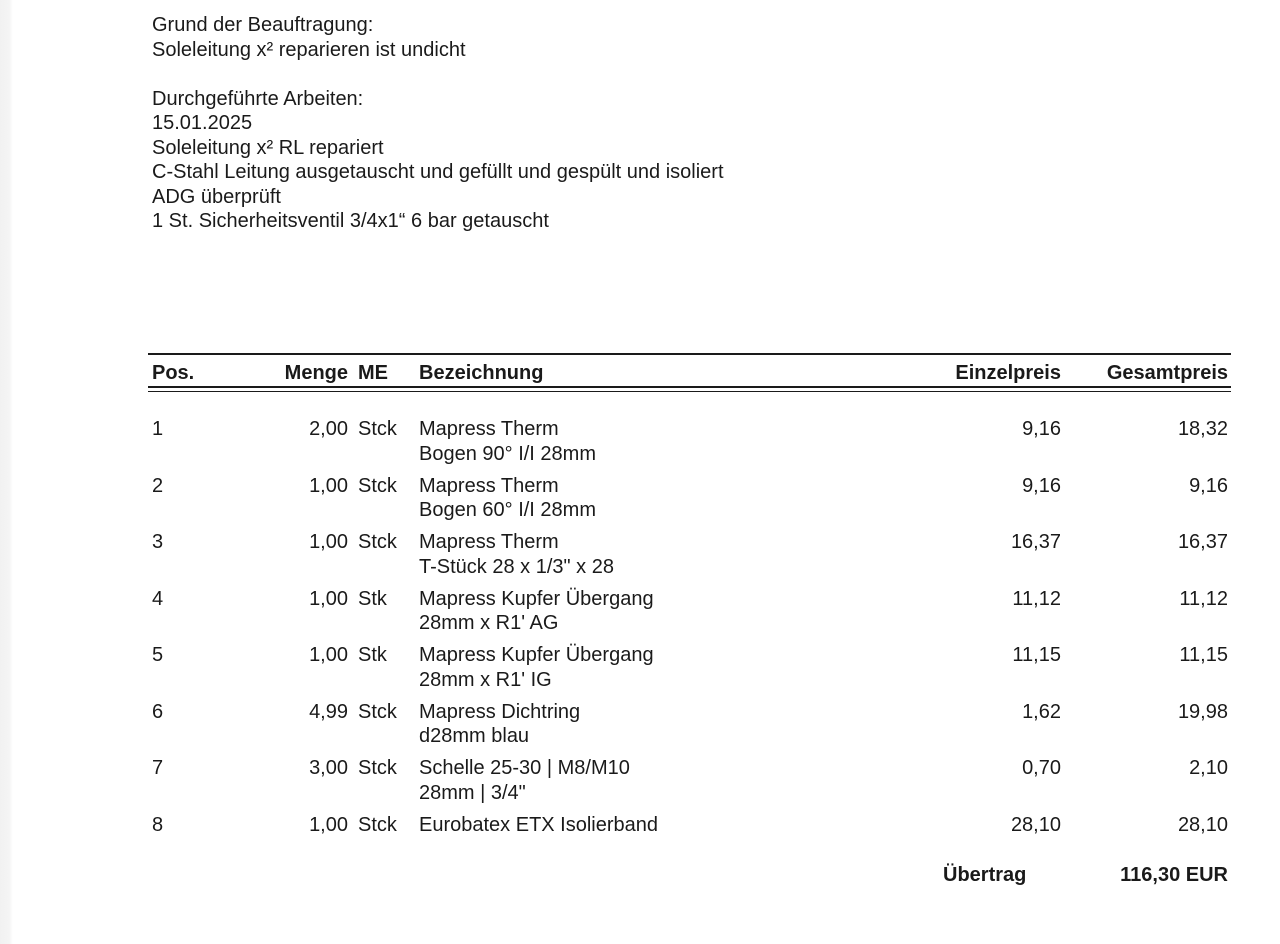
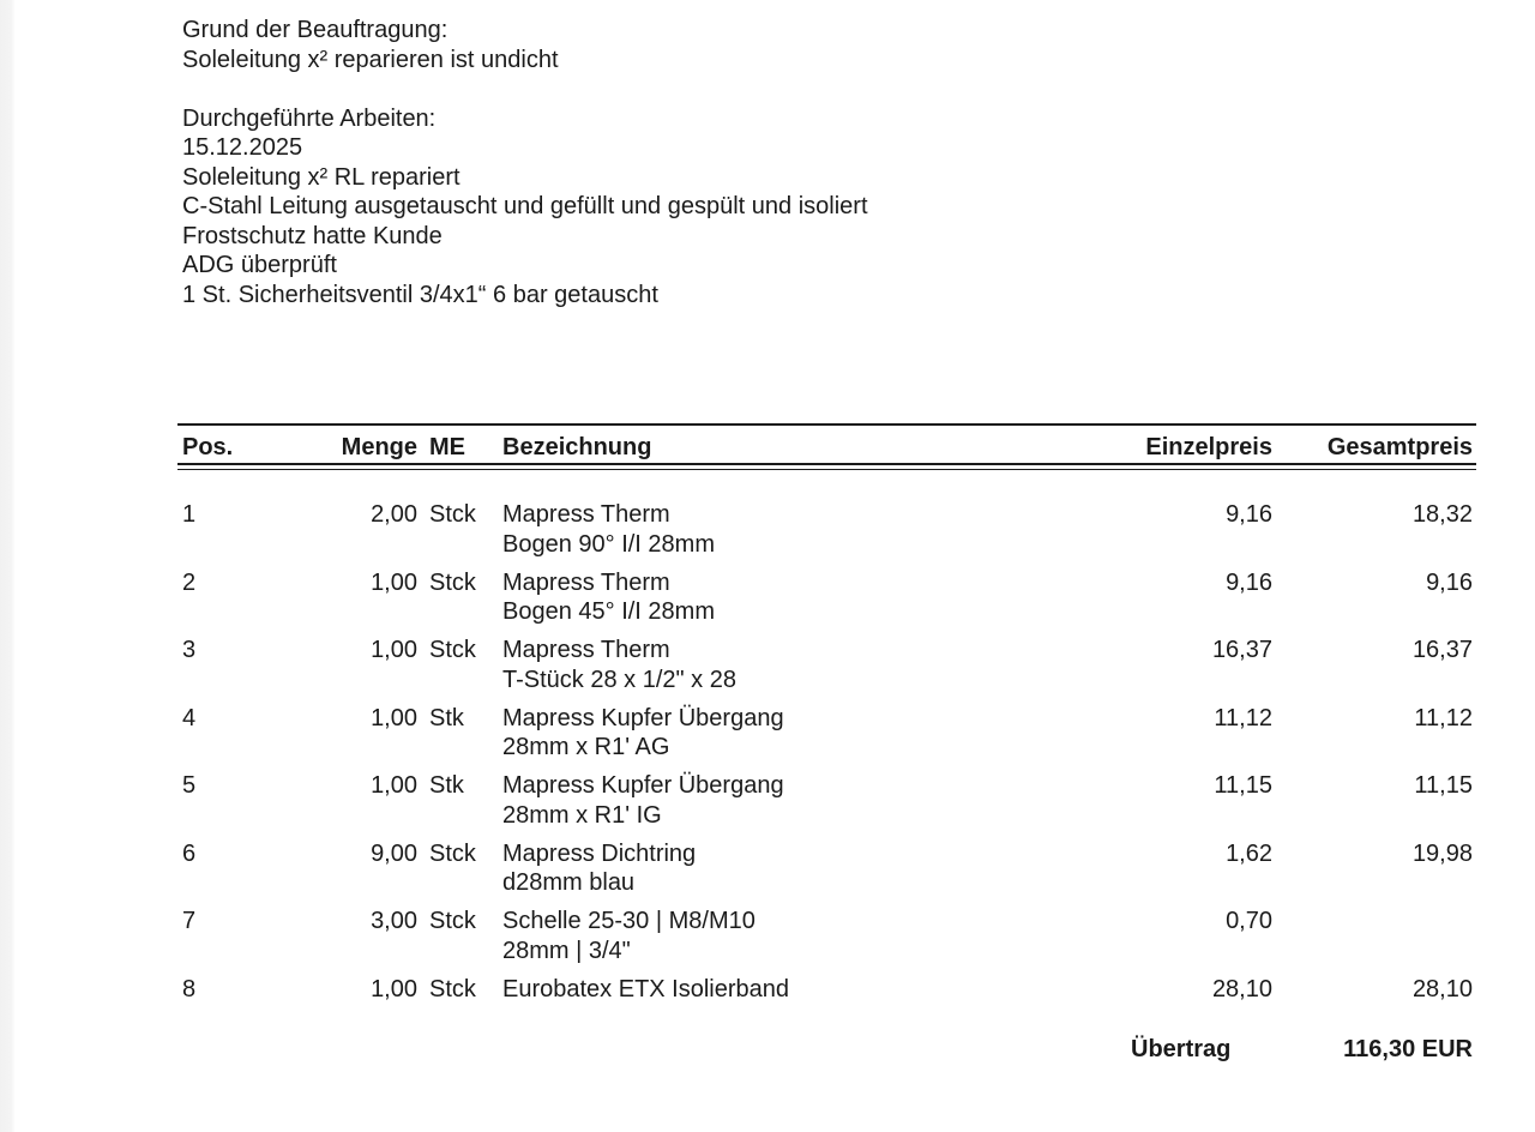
  Grund der Beauftragung:
  Soleleitung x² reparieren ist undicht
  Durchgeführte Arbeiten:
- 15.01.2025
+ 15.12.2025
  Soleleitung x² RL repariert
  C-Stahl Leitung ausgetauscht und gefüllt und gespült und isoliert
+ Frostschutz hatte Kunde
  ADG überprüft
  1 St. Sicherheitsventil 3/4x1“ 6 bar getauscht
  Pos.
  Menge
  ME
  Bezeichnung
  Einzelpreis
  Gesamtpreis
  1
  2,00
  Stck
  Mapress Therm
  Bogen 90° I/I 28mm
  9,16
  18,32
  2
  1,00
  Stck
  Mapress Therm
- Bogen 60° I/I 28mm
+ Bogen 45° I/I 28mm
  9,16
  9,16
  3
  1,00
  Stck
  Mapress Therm
- T-Stück 28 x 1/3" x 28
+ T-Stück 28 x 1/2" x 28
  16,37
  16,37
  4
  1,00
  Stk
  Mapress Kupfer Übergang
  28mm x R1' AG
  11,12
  11,12
  5
  1,00
  Stk
  Mapress Kupfer Übergang
  28mm x R1' IG
  11,15
  11,15
  6
- 4,99
+ 9,00
  Stck
  Mapress Dichtring
  d28mm blau
  1,62
  19,98
  7
  3,00
  Stck
  Schelle 25-30 | M8/M10
  28mm | 3/4"
  0,70
- 2,10
  8
  1,00
  Stck
  Eurobatex ETX Isolierband
  28,10
  28,10
  Übertrag
  116,30 EUR
